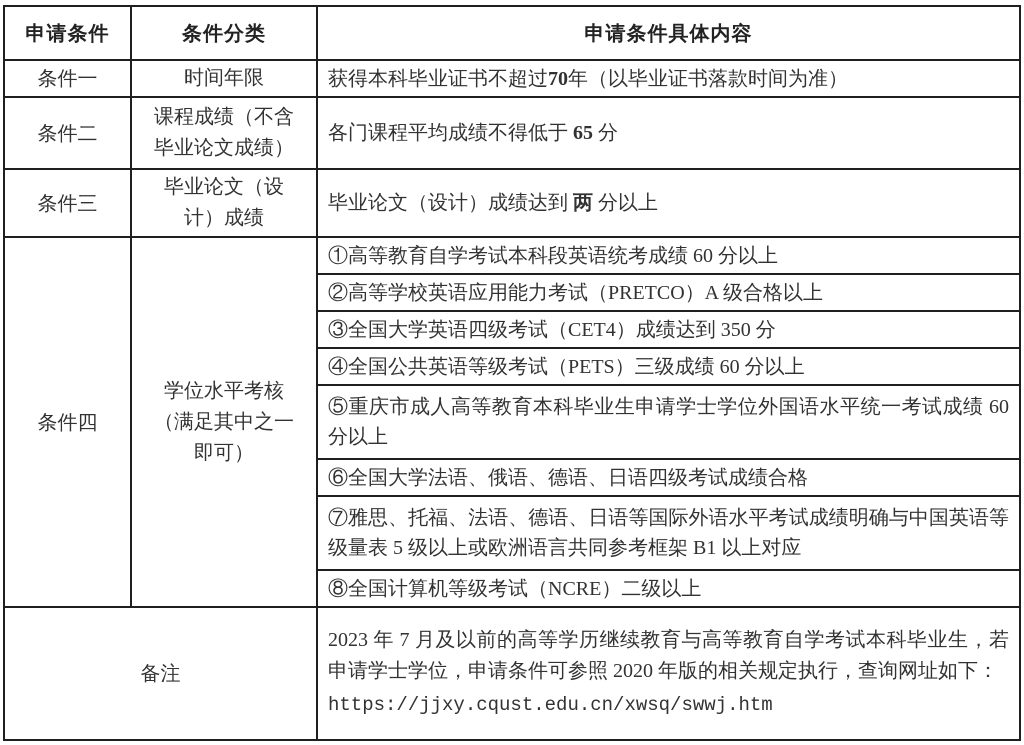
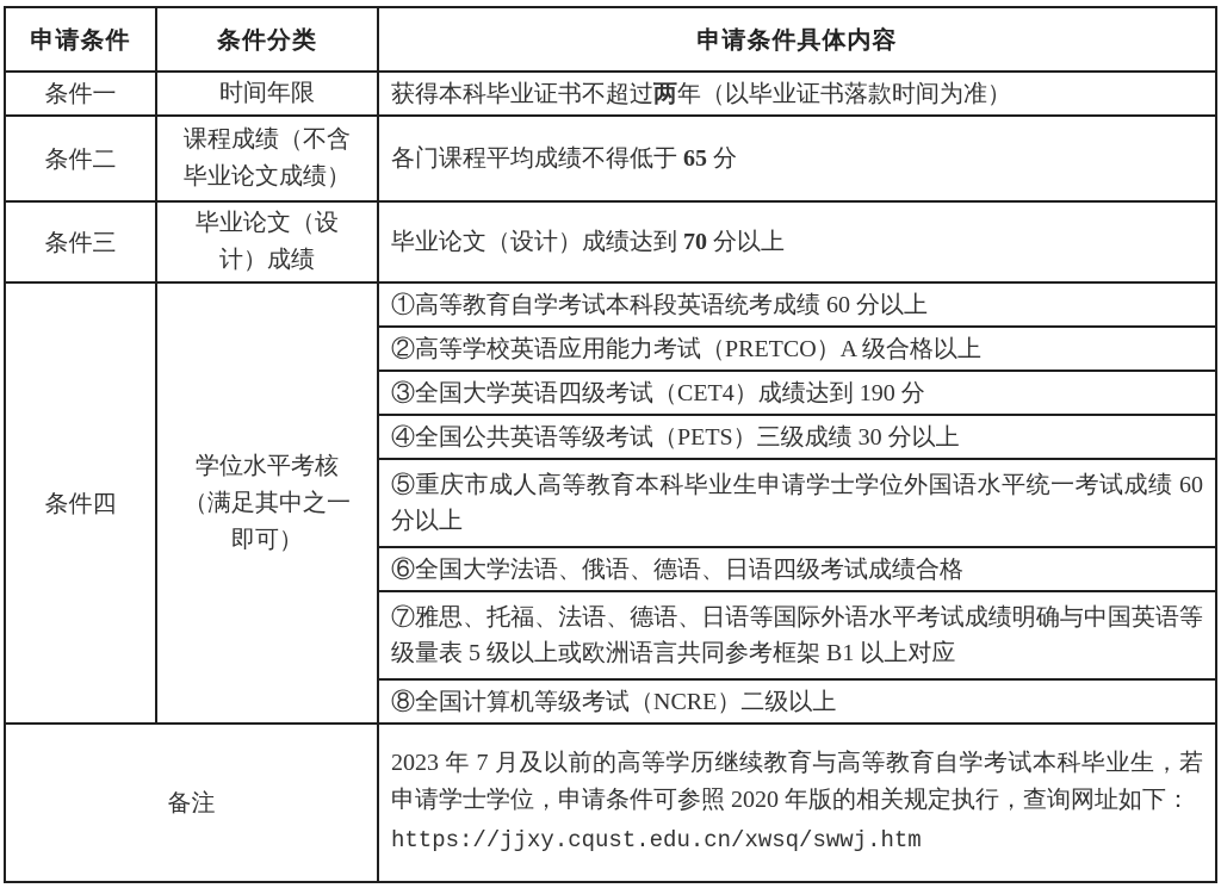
  申请条件	条件分类	申请条件具体内容
- 条件一	时间年限	获得本科毕业证书不超过70年（以毕业证书落款时间为准）
+ 条件一	时间年限	获得本科毕业证书不超过两年（以毕业证书落款时间为准）
  条件二	课程成绩（不含毕业论文成绩）	各门课程平均成绩不得低于 65 分
- 条件三	毕业论文（设计）成绩	毕业论文（设计）成绩达到 两 分以上
+ 条件三	毕业论文（设计）成绩	毕业论文（设计）成绩达到 70 分以上
  条件四	学位水平考核（满足其中之一即可）	①高等教育自学考试本科段英语统考成绩 60 分以上
  ②高等学校英语应用能力考试（PRETCO）A 级合格以上
- ③全国大学英语四级考试（CET4）成绩达到 350 分
+ ③全国大学英语四级考试（CET4）成绩达到 190 分
- ④全国公共英语等级考试（PETS）三级成绩 60 分以上
+ ④全国公共英语等级考试（PETS）三级成绩 30 分以上
  ⑤重庆市成人高等教育本科毕业生申请学士学位外国语水平统一考试成绩 60 分以上
  ⑥全国大学法语、俄语、德语、日语四级考试成绩合格
  ⑦雅思、托福、法语、德语、日语等国际外语水平考试成绩明确与中国英语等级量表 5 级以上或欧洲语言共同参考框架 B1 以上对应
  ⑧全国计算机等级考试（NCRE）二级以上
  备注	2023 年 7 月及以前的高等学历继续教育与高等教育自学考试本科毕业生，若申请学士学位，申请条件可参照 2020 年版的相关规定执行，查询网址如下： https://jjxy.cqust.edu.cn/xwsq/swwj.htm
